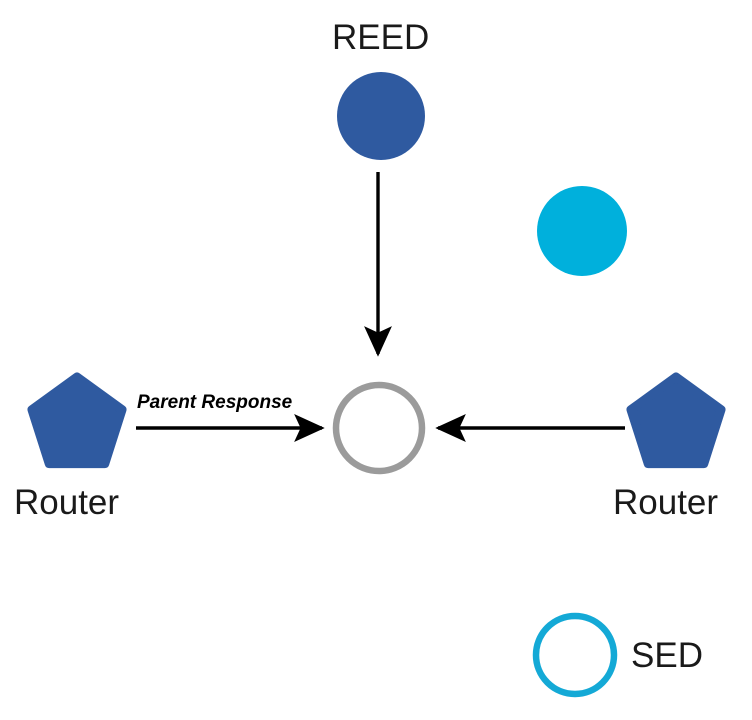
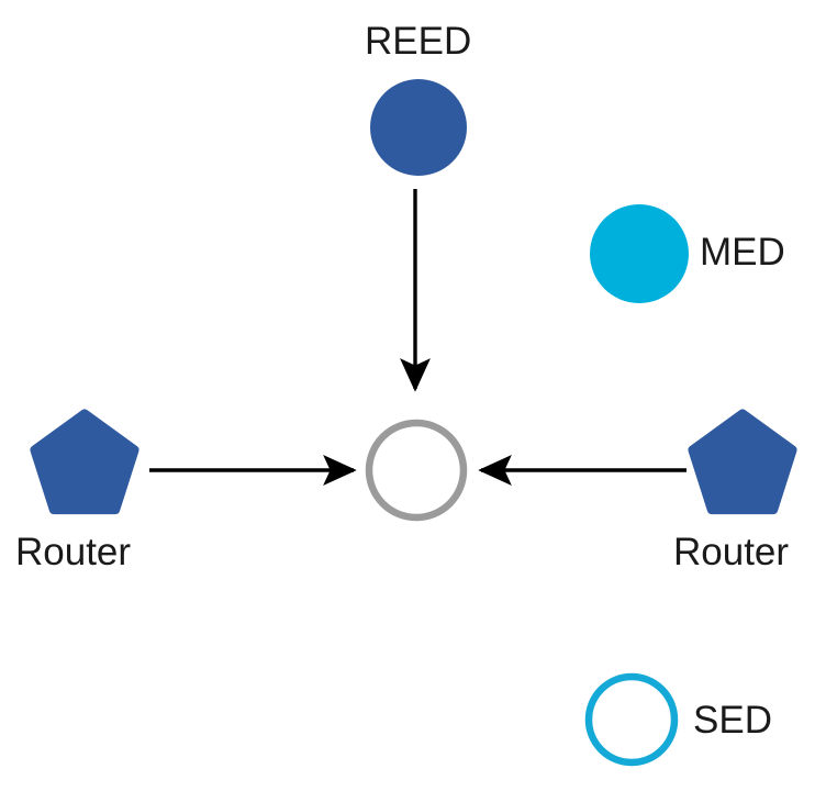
  REED
+ MED
  SED
  Router
  Router
- Parent Response
